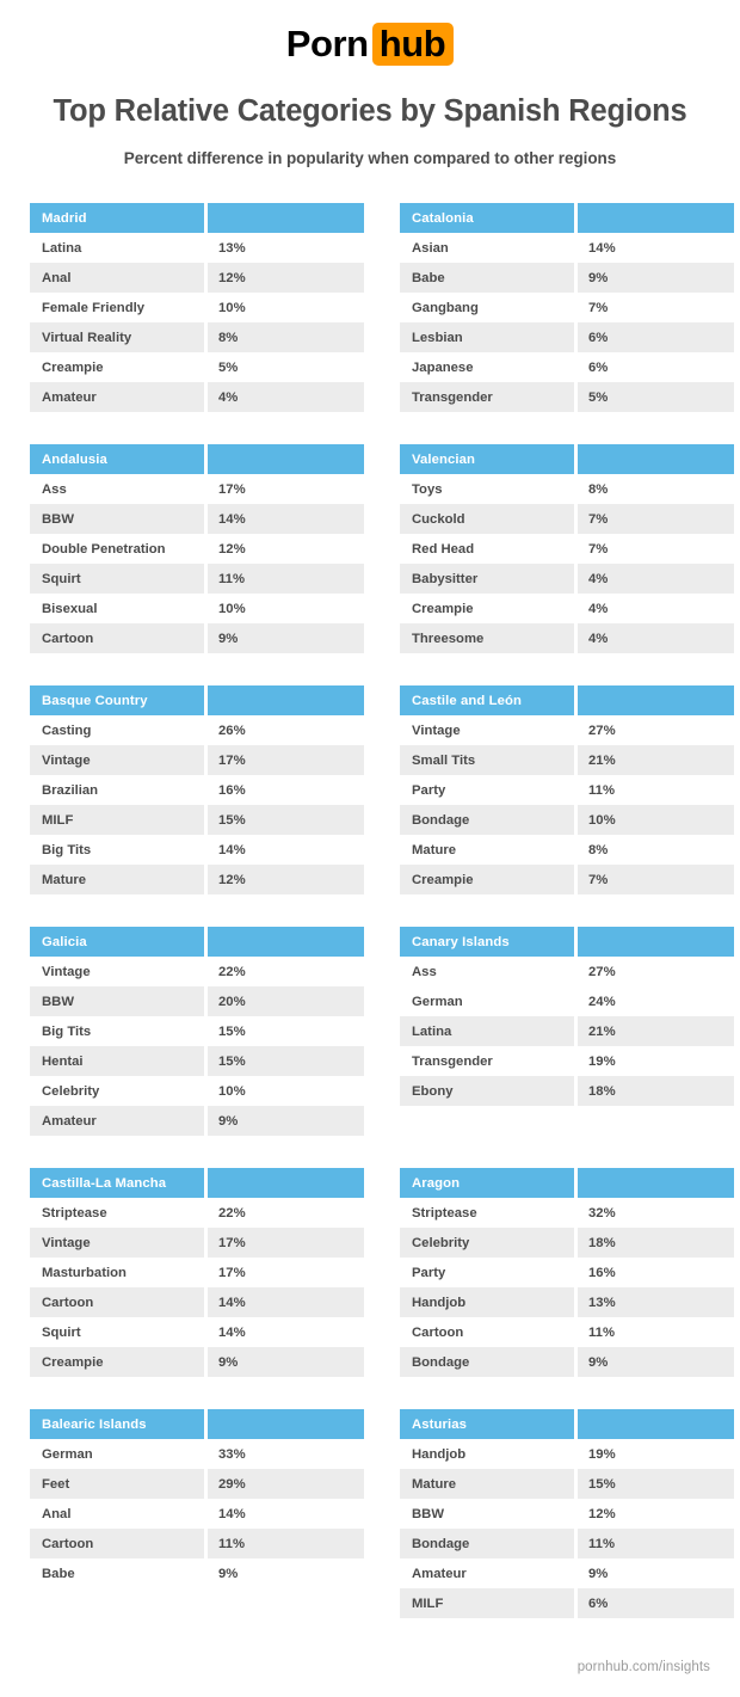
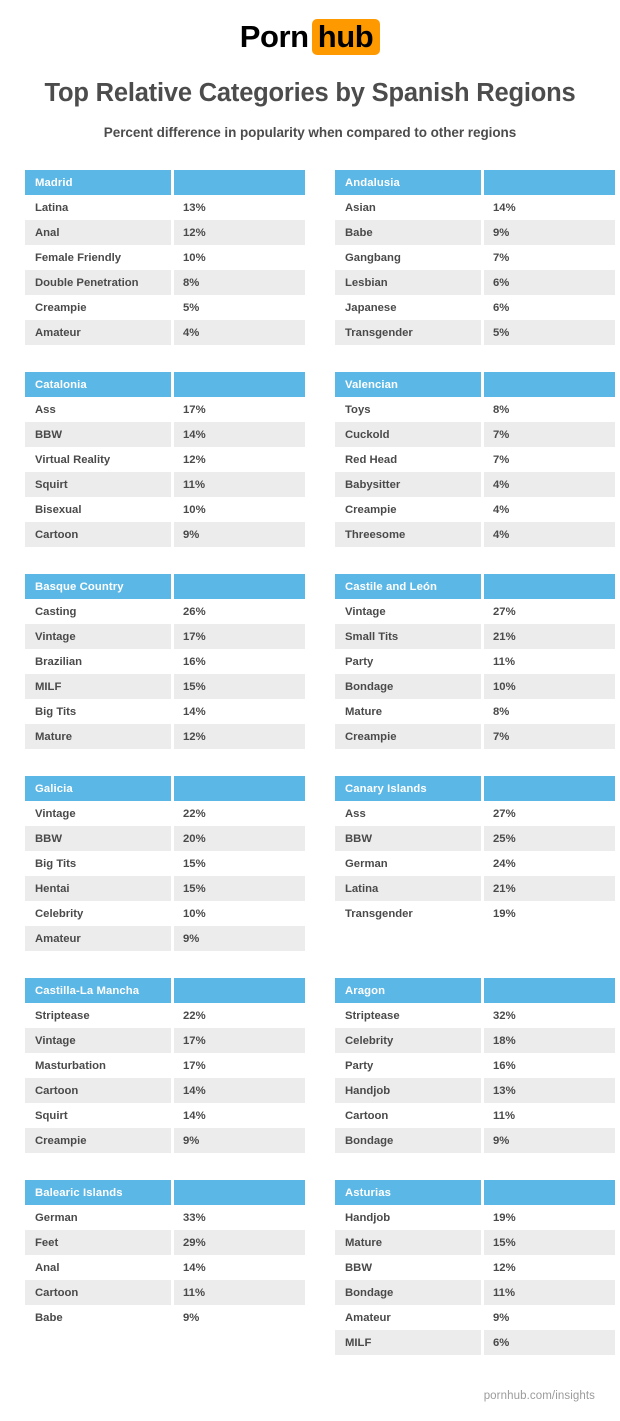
  Porn hub
  Top Relative Categories by Spanish Regions
  Percent difference in popularity when compared to other regions
  Madrid
  Latina		13%
  Anal		12%
  Female Friendly		10%
- Virtual Reality		8%
+ Double Penetration		8%
  Creampie		5%
  Amateur		4%
- Catalonia
+ Andalusia
  Asian		14%
  Babe		9%
  Gangbang		7%
  Lesbian		6%
  Japanese		6%
  Transgender		5%
- Andalusia
+ Catalonia
  Ass		17%
  BBW		14%
- Double Penetration		12%
+ Virtual Reality		12%
  Squirt		11%
  Bisexual		10%
  Cartoon		9%
  Valencian
  Toys		8%
  Cuckold		7%
  Red Head		7%
  Babysitter		4%
  Creampie		4%
  Threesome		4%
  Basque Country
  Casting		26%
  Vintage		17%
  Brazilian		16%
  MILF		15%
  Big Tits		14%
  Mature		12%
  Castile and León
  Vintage		27%
  Small Tits		21%
  Party		11%
  Bondage		10%
  Mature		8%
  Creampie		7%
  Galicia
  Vintage		22%
  BBW		20%
  Big Tits		15%
  Hentai		15%
  Celebrity		10%
  Amateur		9%
  Canary Islands
  Ass		27%
+ BBW		25%
  German		24%
  Latina		21%
  Transgender		19%
- Ebony		18%
  Castilla-La Mancha
  Striptease		22%
  Vintage		17%
  Masturbation		17%
  Cartoon		14%
  Squirt		14%
  Creampie		9%
  Aragon
  Striptease		32%
  Celebrity		18%
  Party		16%
  Handjob		13%
  Cartoon		11%
  Bondage		9%
  Balearic Islands
  German		33%
  Feet		29%
  Anal		14%
  Cartoon		11%
  Babe		9%
  Asturias
  Handjob		19%
  Mature		15%
  BBW		12%
  Bondage		11%
  Amateur		9%
  MILF		6%
  pornhub.com/insights
